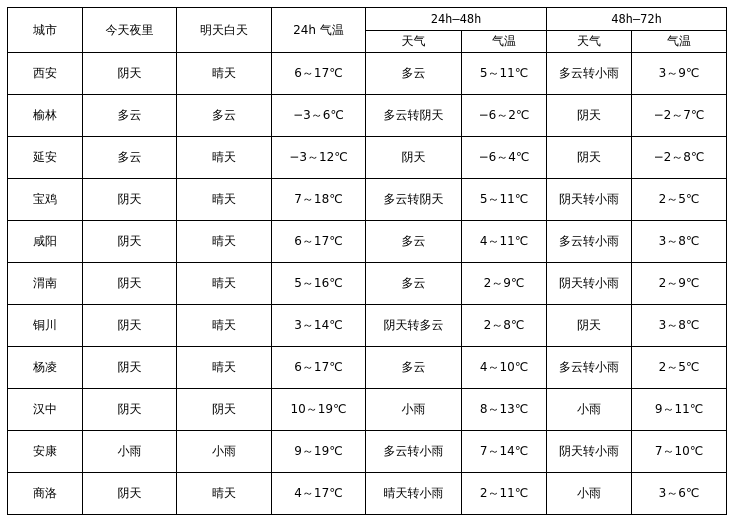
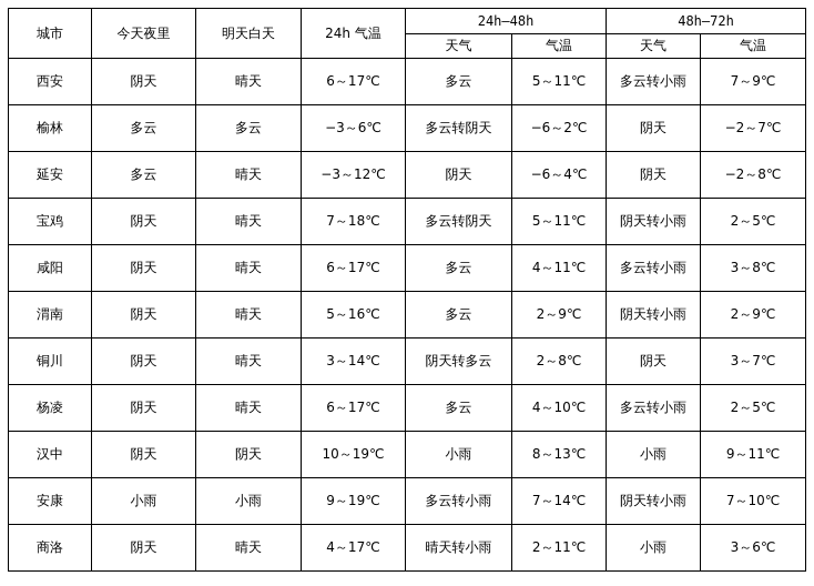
  城市	今天夜里	明天白天	24h 气温	24h—48h	48h—72h
  天气	气温	天气	气温
- 西安	阴天	晴天	6～17℃	多云	5～11℃	多云转小雨	3～9℃
+ 西安	阴天	晴天	6～17℃	多云	5～11℃	多云转小雨	7～9℃
  榆林	多云	多云	−3～6℃	多云转阴天	−6～2℃	阴天	−2～7℃
  延安	多云	晴天	−3～12℃	阴天	−6～4℃	阴天	−2～8℃
  宝鸡	阴天	晴天	7～18℃	多云转阴天	5～11℃	阴天转小雨	2～5℃
  咸阳	阴天	晴天	6～17℃	多云	4～11℃	多云转小雨	3～8℃
  渭南	阴天	晴天	5～16℃	多云	2～9℃	阴天转小雨	2～9℃
- 铜川	阴天	晴天	3～14℃	阴天转多云	2～8℃	阴天	3～8℃
+ 铜川	阴天	晴天	3～14℃	阴天转多云	2～8℃	阴天	3～7℃
  杨凌	阴天	晴天	6～17℃	多云	4～10℃	多云转小雨	2～5℃
  汉中	阴天	阴天	10～19℃	小雨	8～13℃	小雨	9～11℃
  安康	小雨	小雨	9～19℃	多云转小雨	7～14℃	阴天转小雨	7～10℃
  商洛	阴天	晴天	4～17℃	晴天转小雨	2～11℃	小雨	3～6℃
